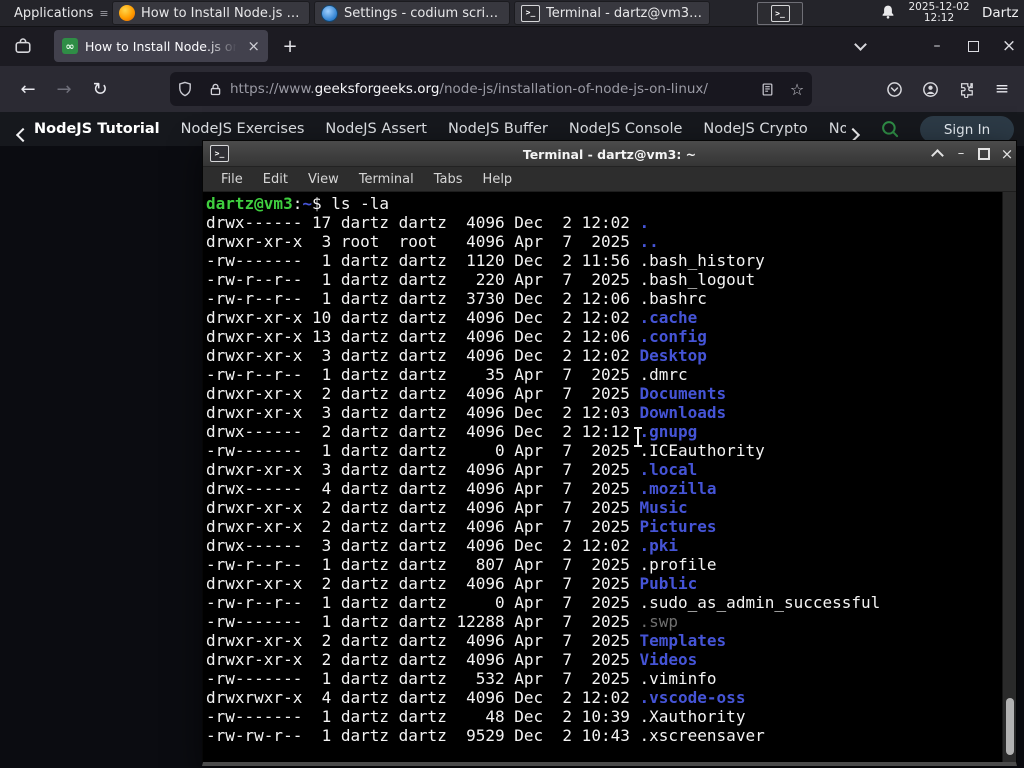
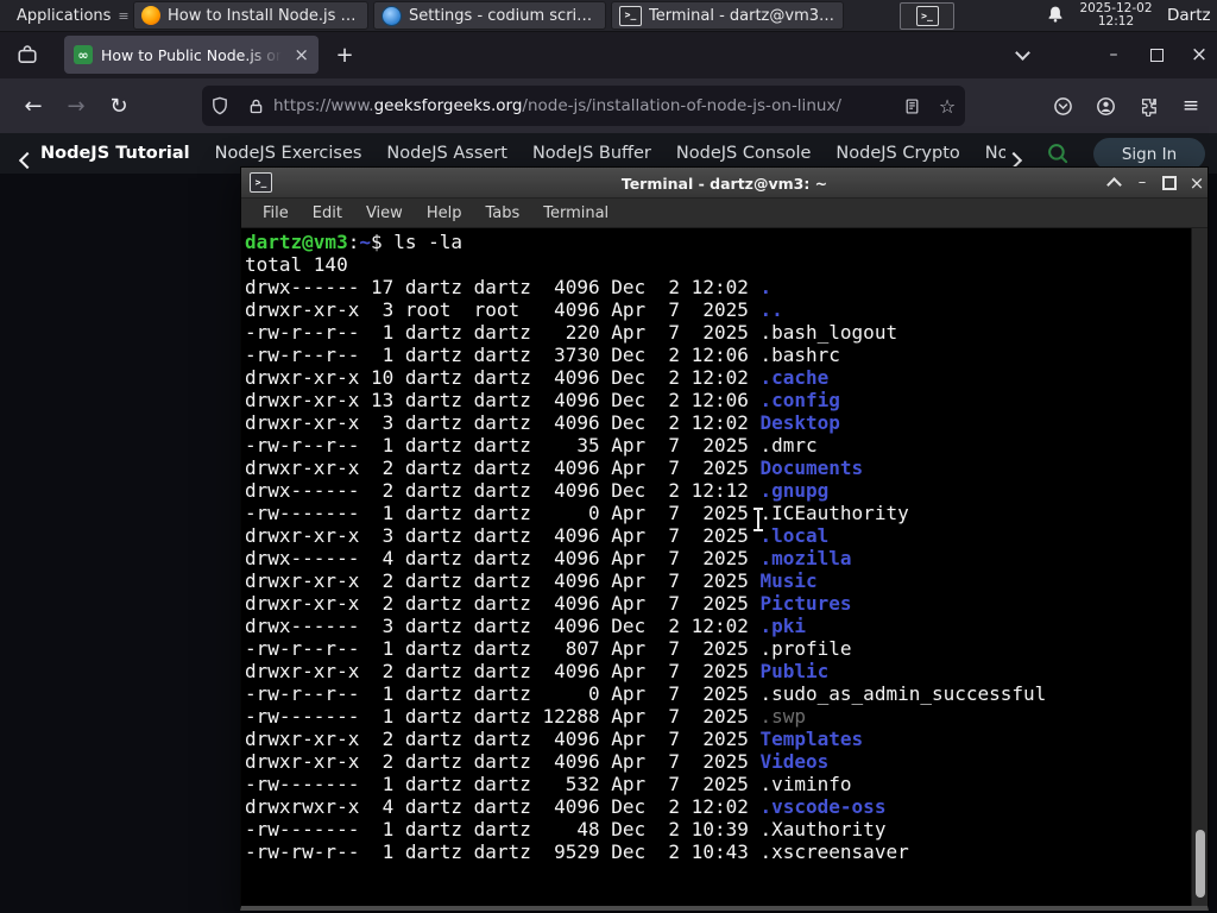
  Applications
  ≡
  How to Install Node.js o..
  Settings - codium script.
  >_
  Terminal - dartz@vm3: ~
  >_
  2025-12-02
  12:12
  Dartz
  ∞
- How to Install Node.js on
+ How to Public Node.js on
  ×
  +
  –
  ×
  ←
  →
  ↻
  https://www.geeksforgeeks.org/node-js/installation-of-node-js-on-linux/
  ☆
  ≡
  NodeJS Tutorial
  NodeJS Exercises
  NodeJS Assert
  NodeJS Buffer
  NodeJS Console
  NodeJS Crypto
  Sign In
  >_
  Terminal - dartz@vm3: ~
  –
  ×
  File
  Edit
  View
- Terminal
+ Help
  Tabs
- Help
+ Terminal
  dartz@vm3:~$ ls -la
+ total 140
  drwx------ 17 dartz dartz 4096 Dec 2 12:02 .
  drwxr-xr-x 3 root root 4096 Apr 7 2025 ..
- -rw------- 1 dartz dartz 1120 Dec 2 11:56 .bash_history
  -rw-r--r-- 1 dartz dartz 220 Apr 7 2025 .bash_logout
  -rw-r--r-- 1 dartz dartz 3730 Dec 2 12:06 .bashrc
  drwxr-xr-x 10 dartz dartz 4096 Dec 2 12:02 .cache
  drwxr-xr-x 13 dartz dartz 4096 Dec 2 12:06 .config
  drwxr-xr-x 3 dartz dartz 4096 Dec 2 12:02 Desktop
  -rw-r--r-- 1 dartz dartz 35 Apr 7 2025 .dmrc
  drwxr-xr-x 2 dartz dartz 4096 Apr 7 2025 Documents
- drwxr-xr-x 3 dartz dartz 4096 Dec 2 12:03 Downloads
  drwx------ 2 dartz dartz 4096 Dec 2 12:12 .gnupg
  -rw------- 1 dartz dartz 0 Apr 7 2025 .ICEauthority
  drwxr-xr-x 3 dartz dartz 4096 Apr 7 2025 .local
  drwx------ 4 dartz dartz 4096 Apr 7 2025 .mozilla
  drwxr-xr-x 2 dartz dartz 4096 Apr 7 2025 Music
  drwxr-xr-x 2 dartz dartz 4096 Apr 7 2025 Pictures
  drwx------ 3 dartz dartz 4096 Dec 2 12:02 .pki
  -rw-r--r-- 1 dartz dartz 807 Apr 7 2025 .profile
  drwxr-xr-x 2 dartz dartz 4096 Apr 7 2025 Public
  -rw-r--r-- 1 dartz dartz 0 Apr 7 2025 .sudo_as_admin_successful
  -rw------- 1 dartz dartz 12288 Apr 7 2025 .swp
  drwxr-xr-x 2 dartz dartz 4096 Apr 7 2025 Templates
  drwxr-xr-x 2 dartz dartz 4096 Apr 7 2025 Videos
  -rw------- 1 dartz dartz 532 Apr 7 2025 .viminfo
  drwxrwxr-x 4 dartz dartz 4096 Dec 2 12:02 .vscode-oss
  -rw------- 1 dartz dartz 48 Dec 2 10:39 .Xauthority
  -rw-rw-r-- 1 dartz dartz 9529 Dec 2 10:43 .xscreensaver
